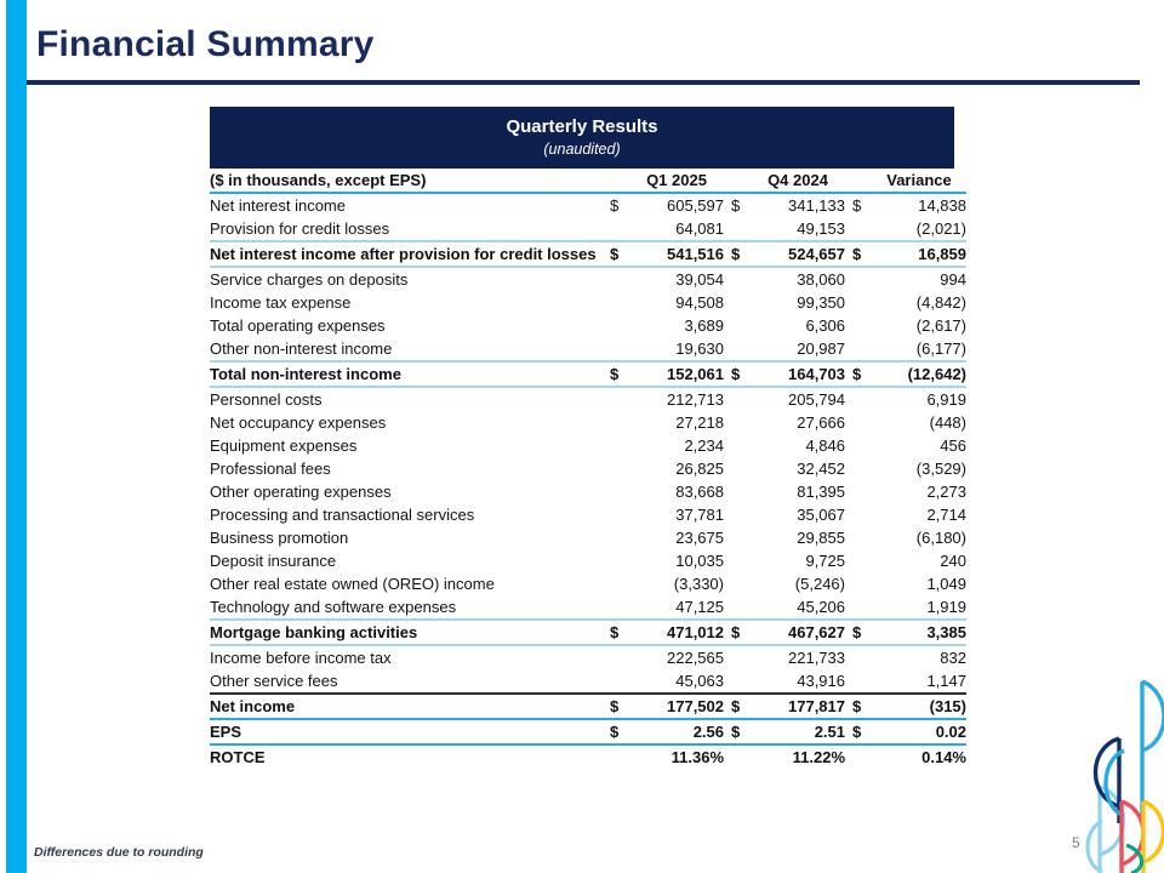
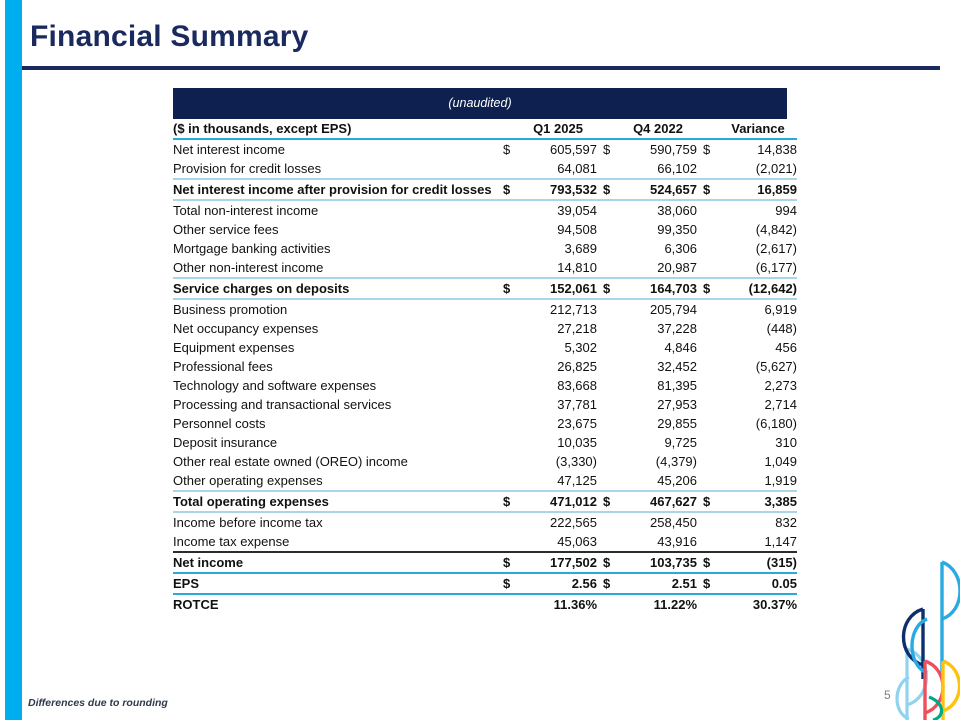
  Financial Summary
- Quarterly Results
  (unaudited)
- ($ in thousands, except EPS)		Q1 2025			Q4 2024			Variance
+ ($ in thousands, except EPS)		Q1 2025			Q4 2022			Variance
- Net interest income	$	605,597		$	341,133		$	14,838
+ Net interest income	$	605,597		$	590,759		$	14,838
- Provision for credit losses		64,081			49,153			(2,021)
+ Provision for credit losses		64,081			66,102			(2,021)
- Net interest income after provision for credit losses	$	541,516		$	524,657		$	16,859
+ Net interest income after provision for credit losses	$	793,532		$	524,657		$	16,859
- Service charges on deposits		39,054			38,060			994
+ Total non-interest income		39,054			38,060			994
- Income tax expense		94,508			99,350			(4,842)
+ Other service fees		94,508			99,350			(4,842)
- Total operating expenses		3,689			6,306			(2,617)
+ Mortgage banking activities		3,689			6,306			(2,617)
- Other non-interest income		19,630			20,987			(6,177)
+ Other non-interest income		14,810			20,987			(6,177)
- Total non-interest income	$	152,061		$	164,703		$	(12,642)
+ Service charges on deposits	$	152,061		$	164,703		$	(12,642)
- Personnel costs		212,713			205,794			6,919
+ Business promotion		212,713			205,794			6,919
- Net occupancy expenses		27,218			27,666			(448)
+ Net occupancy expenses		27,218			37,228			(448)
- Equipment expenses		2,234			4,846			456
+ Equipment expenses		5,302			4,846			456
- Professional fees		26,825			32,452			(3,529)
+ Professional fees		26,825			32,452			(5,627)
- Other operating expenses		83,668			81,395			2,273
+ Technology and software expenses		83,668			81,395			2,273
- Processing and transactional services		37,781			35,067			2,714
+ Processing and transactional services		37,781			27,953			2,714
- Business promotion		23,675			29,855			(6,180)
+ Personnel costs		23,675			29,855			(6,180)
- Deposit insurance		10,035			9,725			240
+ Deposit insurance		10,035			9,725			310
- Other real estate owned (OREO) income		(3,330)			(5,246)			1,049
+ Other real estate owned (OREO) income		(3,330)			(4,379)			1,049
- Technology and software expenses		47,125			45,206			1,919
+ Other operating expenses		47,125			45,206			1,919
- Mortgage banking activities	$	471,012		$	467,627		$	3,385
+ Total operating expenses	$	471,012		$	467,627		$	3,385
- Income before income tax		222,565			221,733			832
+ Income before income tax		222,565			258,450			832
- Other service fees		45,063			43,916			1,147
+ Income tax expense		45,063			43,916			1,147
- Net income	$	177,502		$	177,817		$	(315)
+ Net income	$	177,502		$	103,735		$	(315)
- EPS	$	2.56		$	2.51		$	0.02
+ EPS	$	2.56		$	2.51		$	0.05
- ROTCE		11.36%			11.22%			0.14%
+ ROTCE		11.36%			11.22%			30.37%
  Differences due to rounding
  5
